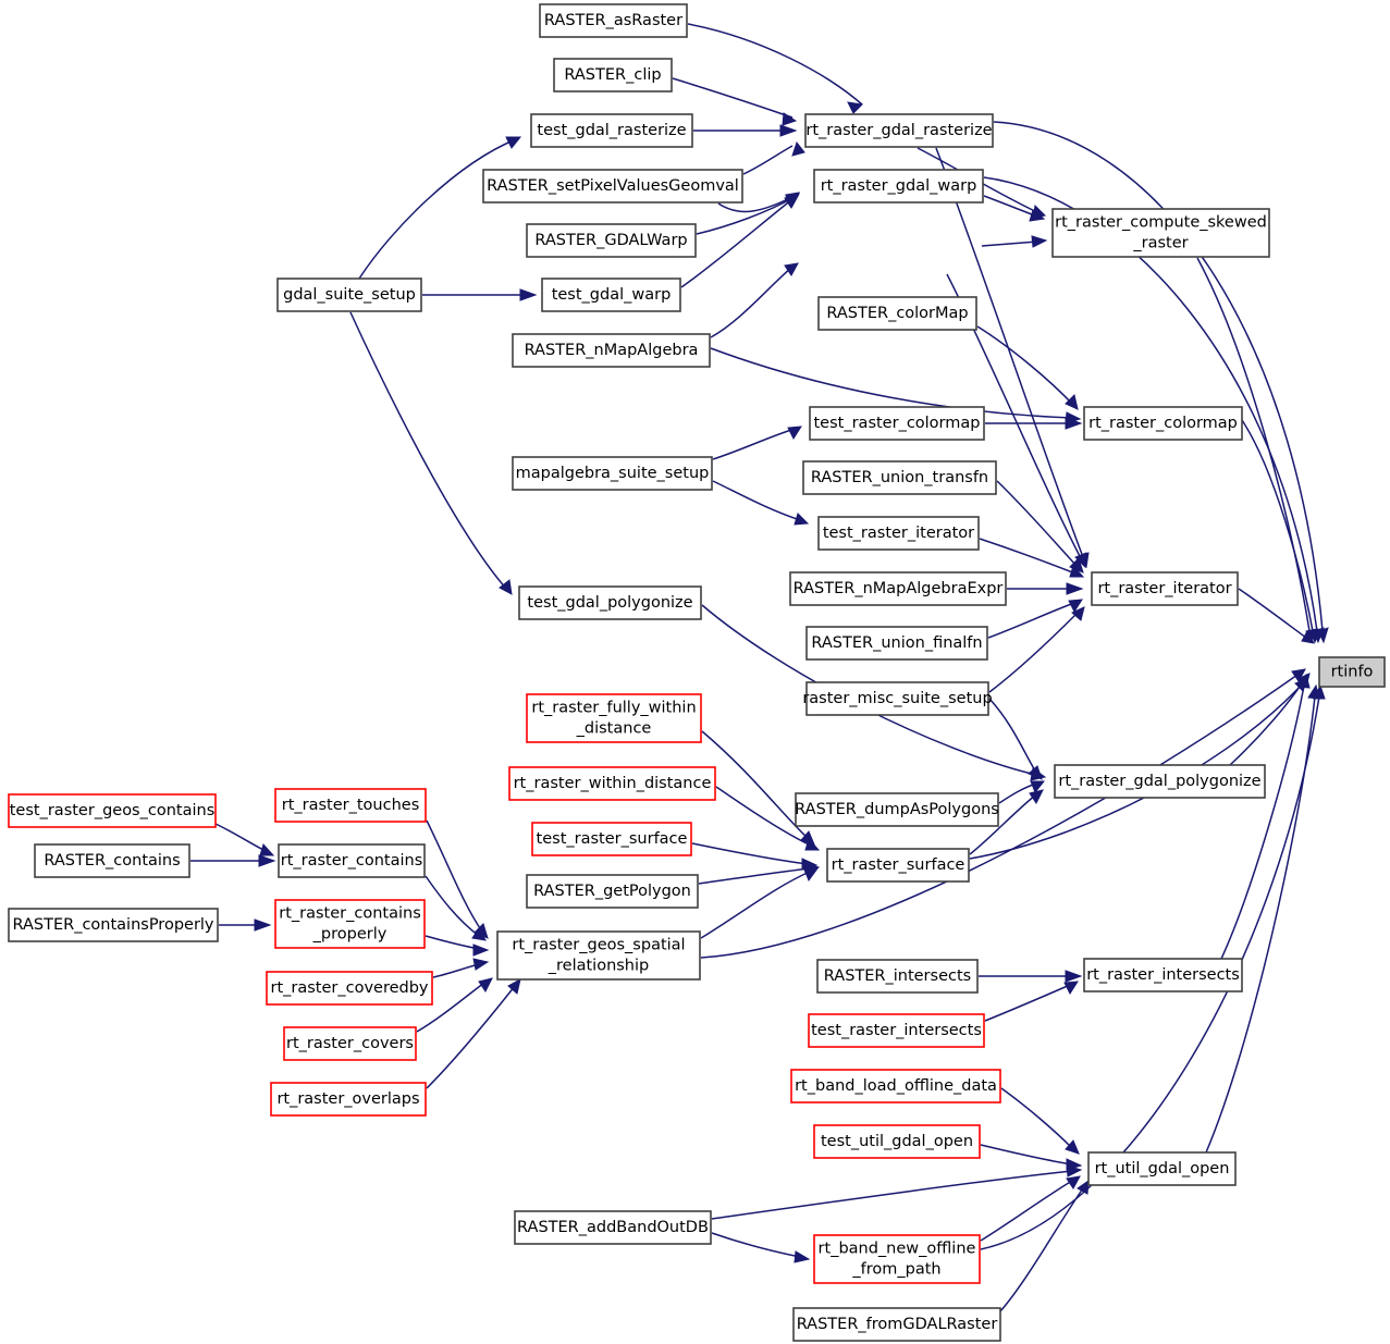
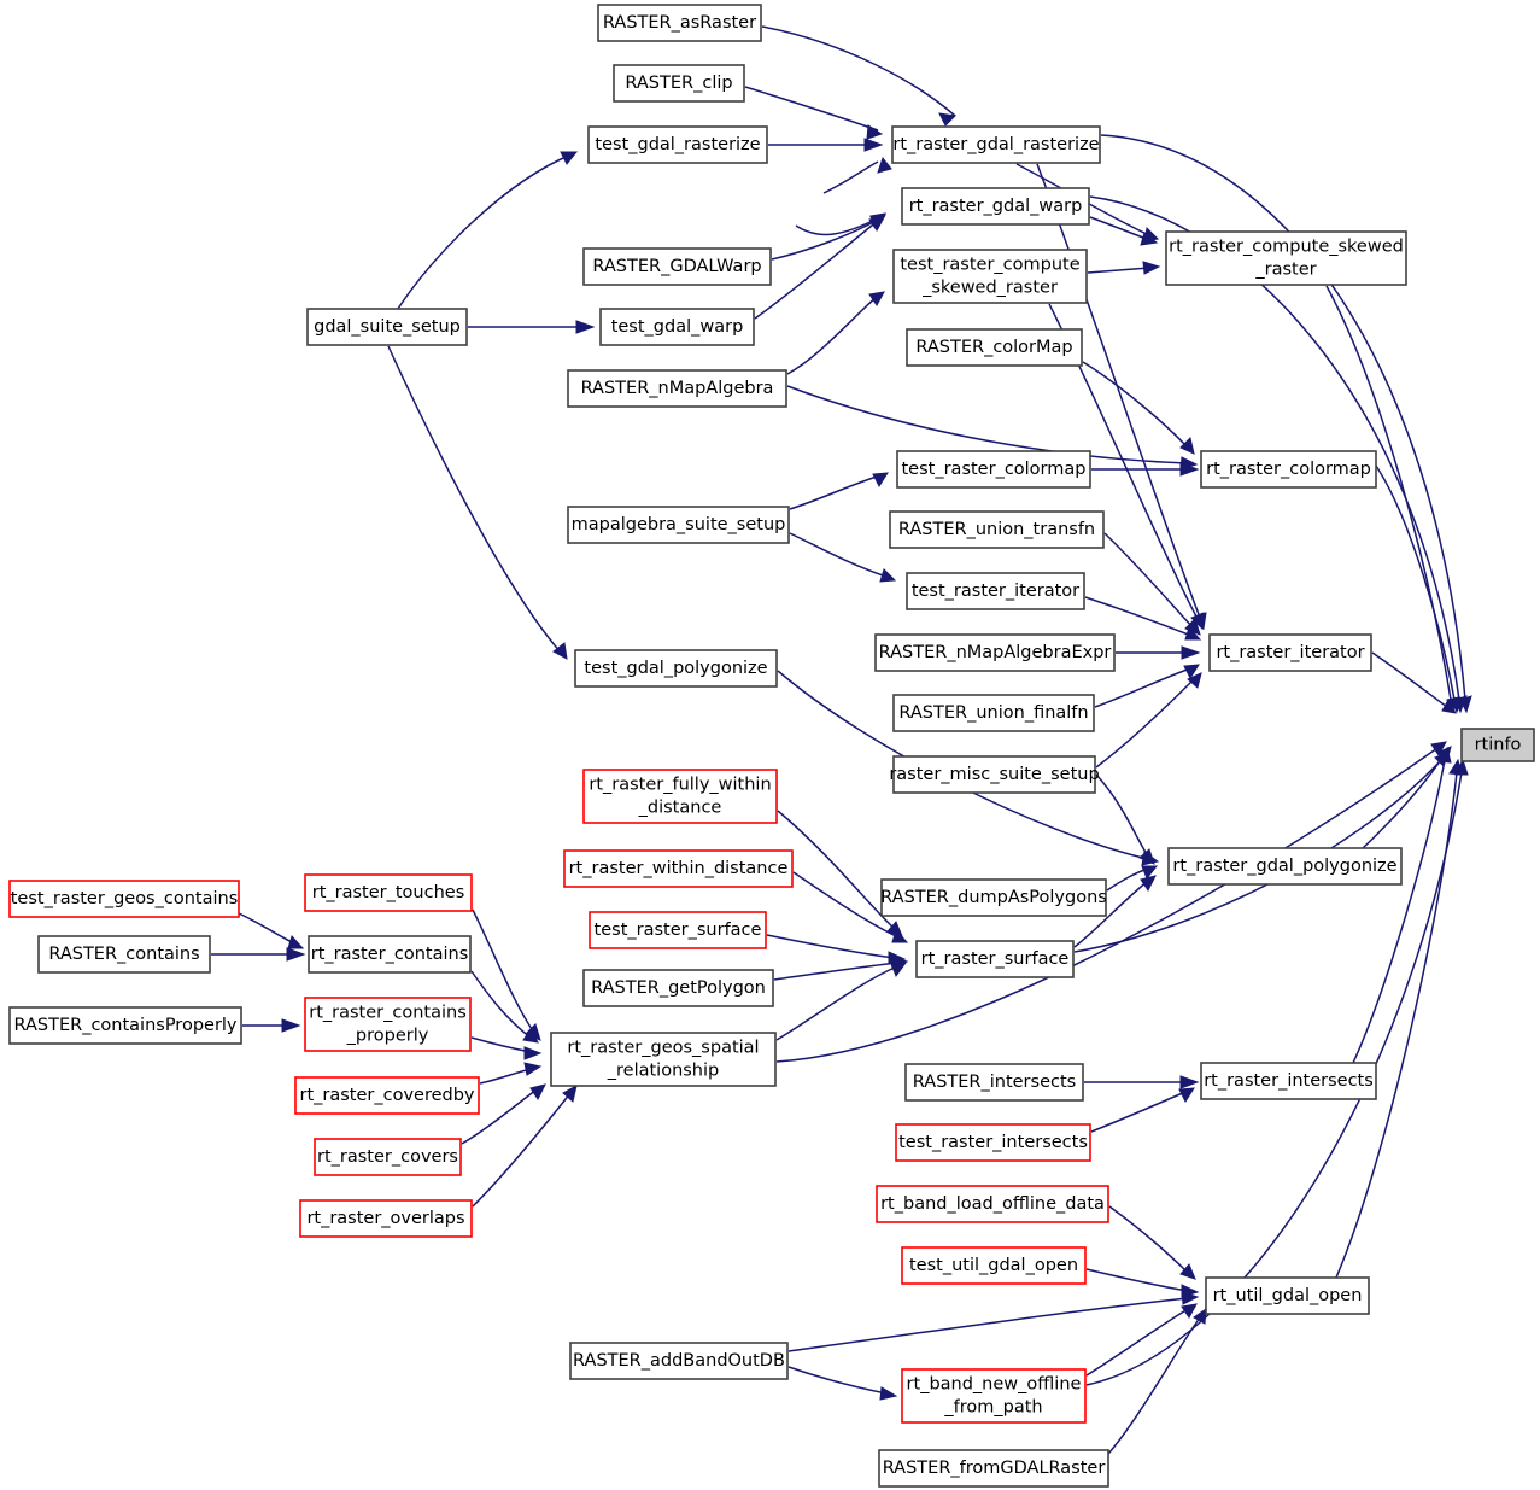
  RASTER_asRaster
  RASTER_clip
  test_gdal_rasterize
  rt_raster_gdal_rasterize
- RASTER_setPixelValuesGeomval
  rt_raster_gdal_warp
  rt_raster_compute_skewed
  _raster
  RASTER_GDALWarp
+ test_raster_compute
+ _skewed_raster
  gdal_suite_setup
  test_gdal_warp
  RASTER_colorMap
  RASTER_nMapAlgebra
  test_raster_colormap
  rt_raster_colormap
  mapalgebra_suite_setup
  RASTER_union_transfn
  test_raster_iterator
  rt_raster_iterator
  RASTER_nMapAlgebraExpr
  test_gdal_polygonize
  RASTER_union_finalfn
  rtinfo
  raster_misc_suite_setup
  rt_raster_fully_within
  _distance
  rt_raster_within_distance
  rt_raster_gdal_polygonize
  test_raster_geos_contains
  rt_raster_touches
  RASTER_dumpAsPolygons
  test_raster_surface
  RASTER_contains
  rt_raster_contains
  rt_raster_surface
  RASTER_getPolygon
  RASTER_containsProperly
  rt_raster_contains
  _properly
  rt_raster_geos_spatial
  _relationship
  rt_raster_coveredby
  RASTER_intersects
  rt_raster_intersects
  rt_raster_covers
  test_raster_intersects
  rt_raster_overlaps
  rt_band_load_offline_data
  test_util_gdal_open
  rt_util_gdal_open
  RASTER_addBandOutDB
  rt_band_new_offline
  _from_path
  RASTER_fromGDALRaster
